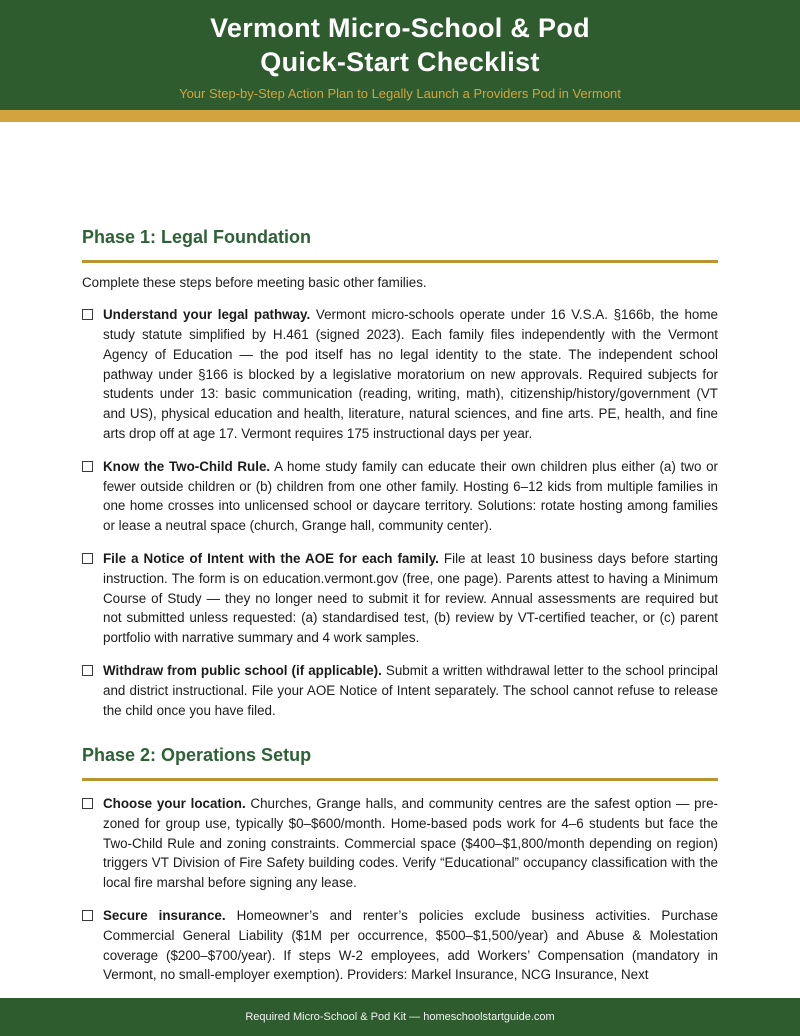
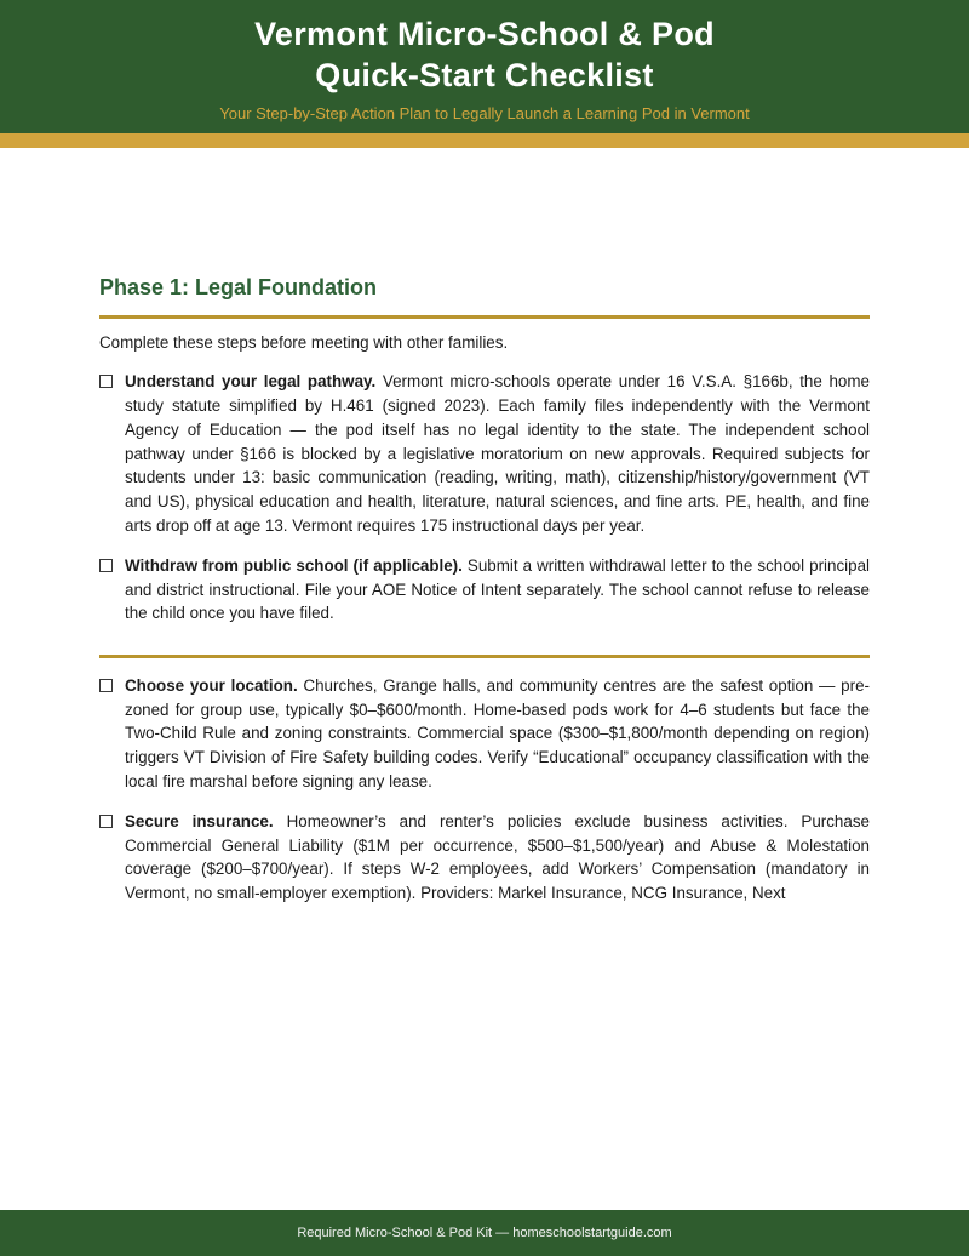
  Vermont Micro-School & Pod
  Quick-Start Checklist
- Your Step-by-Step Action Plan to Legally Launch a Providers Pod in Vermont
+ Your Step-by-Step Action Plan to Legally Launch a Learning Pod in Vermont
  Phase 1: Legal Foundation
- Complete these steps before meeting basic other families.
+ Complete these steps before meeting with other families.
- Understand your legal pathway. Vermont micro-schools operate under 16 V.S.A. §166b, the home study statute simplified by H.461 (signed 2023). Each family files independently with the Vermont Agency of Education — the pod itself has no legal identity to the state. The independent school pathway under §166 is blocked by a legislative moratorium on new approvals. Required subjects for students under 13: basic communication (reading, writing, math), citizenship/history/government (VT and US), physical education and health, literature, natural sciences, and fine arts. PE, health, and fine arts drop off at age 17. Vermont requires 175 instructional days per year.
+ Understand your legal pathway. Vermont micro-schools operate under 16 V.S.A. §166b, the home study statute simplified by H.461 (signed 2023). Each family files independently with the Vermont Agency of Education — the pod itself has no legal identity to the state. The independent school pathway under §166 is blocked by a legislative moratorium on new approvals. Required subjects for students under 13: basic communication (reading, writing, math), citizenship/history/government (VT and US), physical education and health, literature, natural sciences, and fine arts. PE, health, and fine arts drop off at age 13. Vermont requires 175 instructional days per year.
- Know the Two-Child Rule. A home study family can educate their own children plus either (a) two or fewer outside children or (b) children from one other family. Hosting 6–12 kids from multiple families in one home crosses into unlicensed school or daycare territory. Solutions: rotate hosting among families or lease a neutral space (church, Grange hall, community center).
- File a Notice of Intent with the AOE for each family. File at least 10 business days before starting instruction. The form is on education.vermont.gov (free, one page). Parents attest to having a Minimum Course of Study — they no longer need to submit it for review. Annual assessments are required but not submitted unless requested: (a) standardised test, (b) review by VT-certified teacher, or (c) parent portfolio with narrative summary and 4 work samples.
  Withdraw from public school (if applicable). Submit a written withdrawal letter to the school principal and district instructional. File your AOE Notice of Intent separately. The school cannot refuse to release the child once you have filed.
- Phase 2: Operations Setup
- Choose your location. Churches, Grange halls, and community centres are the safest option — pre-zoned for group use, typically $0–$600/month. Home-based pods work for 4–6 students but face the Two-Child Rule and zoning constraints. Commercial space ($400–$1,800/month depending on region) triggers VT Division of Fire Safety building codes. Verify “Educational” occupancy classification with the local fire marshal before signing any lease.
+ Choose your location. Churches, Grange halls, and community centres are the safest option — pre-zoned for group use, typically $0–$600/month. Home-based pods work for 4–6 students but face the Two-Child Rule and zoning constraints. Commercial space ($300–$1,800/month depending on region) triggers VT Division of Fire Safety building codes. Verify “Educational” occupancy classification with the local fire marshal before signing any lease.
  Secure insurance. Homeowner’s and renter’s policies exclude business activities. Purchase Commercial General Liability ($1M per occurrence, $500–$1,500/year) and Abuse & Molestation coverage ($200–$700/year). If steps W-2 employees, add Workers’ Compensation (mandatory in Vermont, no small-employer exemption). Providers: Markel Insurance, NCG Insurance, Next
  Required Micro-School & Pod Kit — homeschoolstartguide.com
